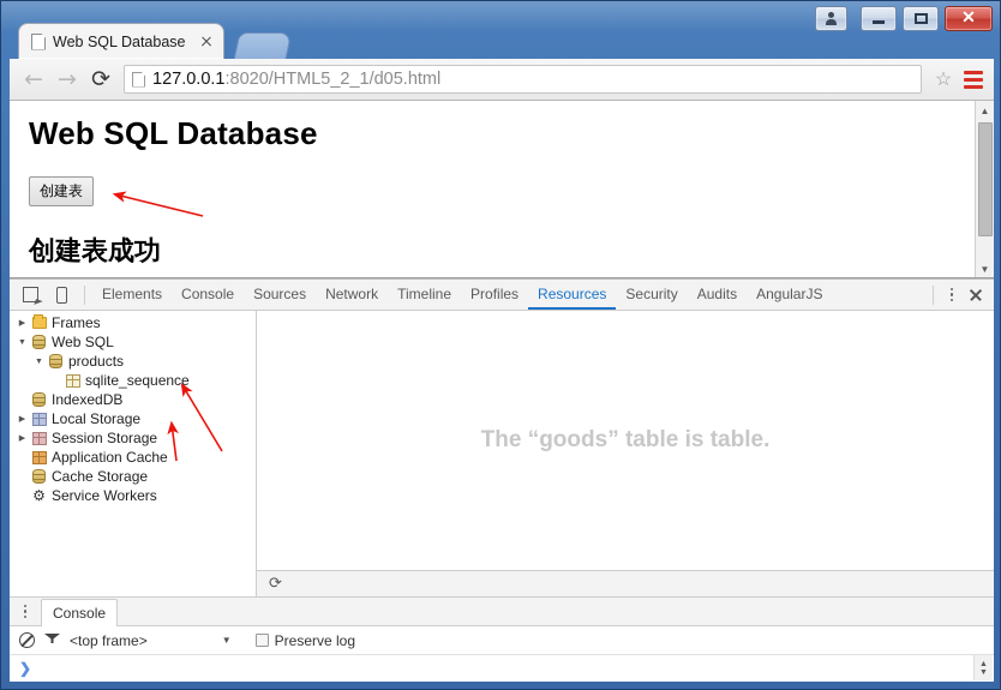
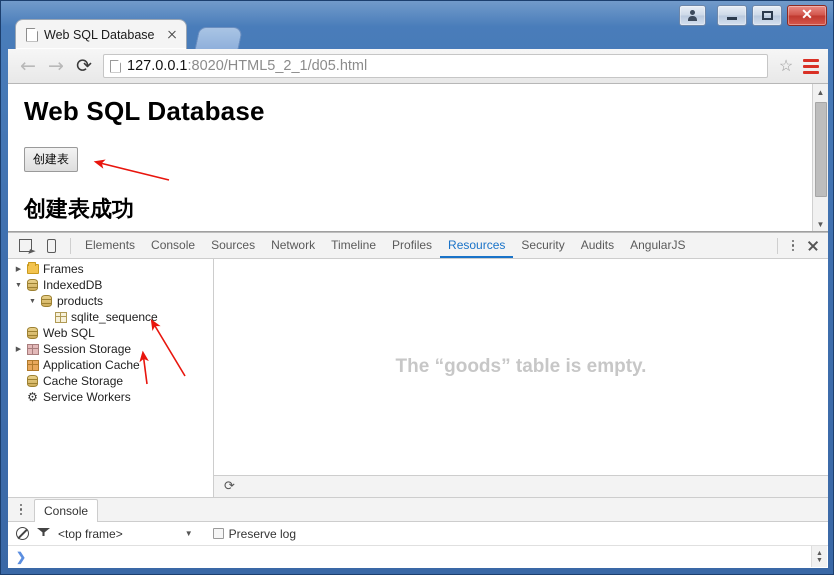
  ✕
  Web SQL Database
  ←
  →
  ⟳
  127.0.0.1:8020/HTML5_2_1/d05.html
  ☆
  Web SQL Database
  创建表
  创建表成功
  ▲
  ▼
  Elements
  Console
  Sources
  Network
  Timeline
  Profiles
  Resources
  Security
  Audits
  AngularJS
  Frames
- Web SQL
+ IndexedDB
  products
  sqlite_sequence
- IndexedDB
+ Web SQL
- Local Storage
  Session Storage
  Application Cache
  Cache Storage
  ⚙
  Service Workers
- The “goods” table is table.
+ The “goods” table is empty.
  ⟳
  Console
  <top frame>
  ▼
  Preserve log
  ❯
